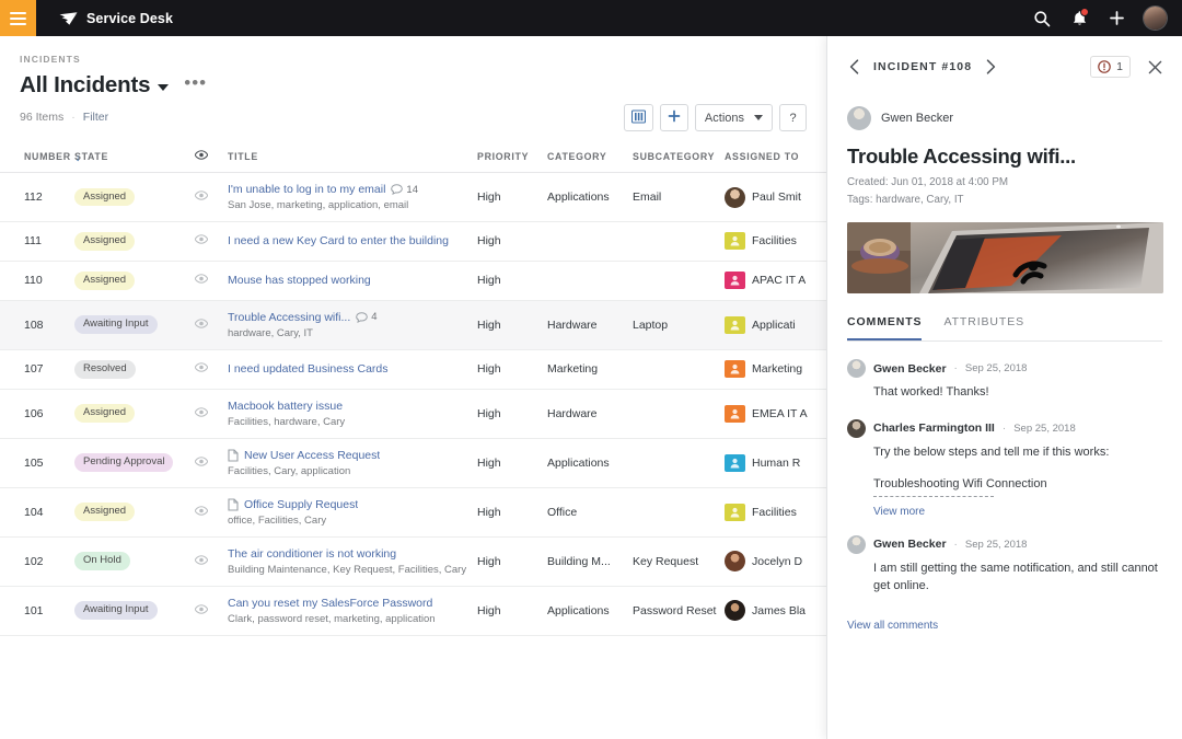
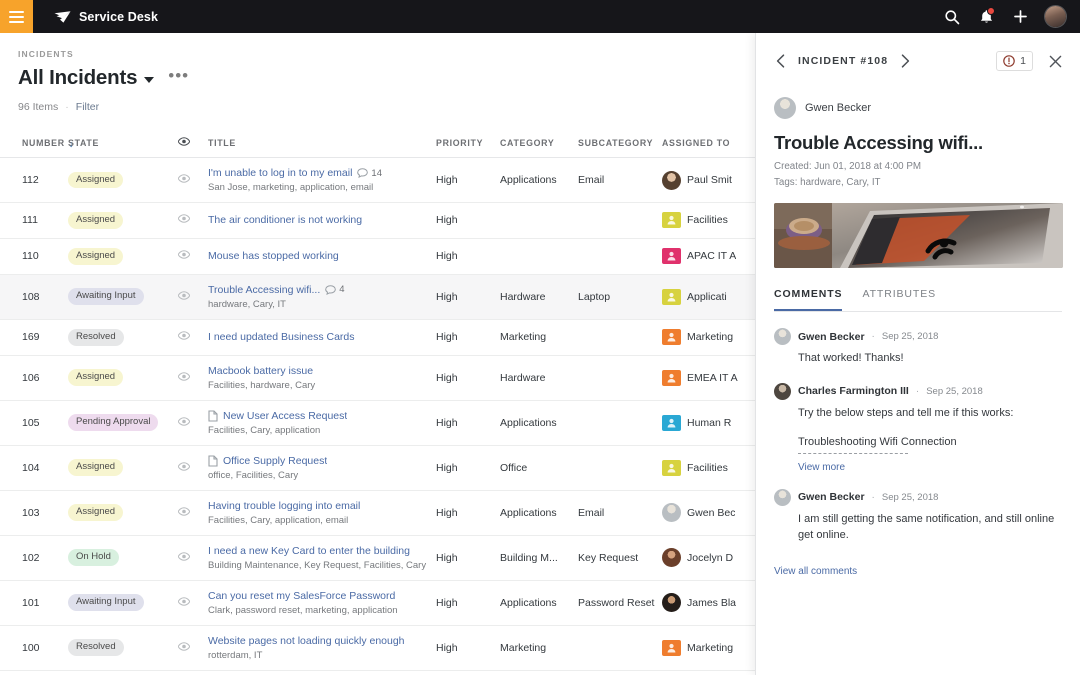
  Service Desk
  INCIDENTS
  All Incidents
  •••
  96 Items
  ·
  Filter
- Actions
- ?
  NUMBER ↓	STATE		TITLE	PRIORITY	CATEGORY	SUBCATEGORY	ASSIGNED TO
  112	Assigned		I'm unable to log in to my email 14San Jose, marketing, application, email	High	Applications	Email	Paul Smit
- 111	Assigned		I need a new Key Card to enter the building	High			Facilities
+ 111	Assigned		The air conditioner is not working	High			Facilities
  110	Assigned		Mouse has stopped working	High			APAC IT A
  108	Awaiting Input		Trouble Accessing wifi... 4hardware, Cary, IT	High	Hardware	Laptop	Applicati
- 107	Resolved		I need updated Business Cards	High	Marketing		Marketing
+ 169	Resolved		I need updated Business Cards	High	Marketing		Marketing
  106	Assigned		Macbook battery issueFacilities, hardware, Cary	High	Hardware		EMEA IT A
  105	Pending Approval		New User Access RequestFacilities, Cary, application	High	Applications		Human R
  104	Assigned		Office Supply Requestoffice, Facilities, Cary	High	Office		Facilities
+ 103	Assigned		Having trouble logging into emailFacilities, Cary, application, email	High	Applications	Email	Gwen Bec
- 102	On Hold		The air conditioner is not workingBuilding Maintenance, Key Request, Facilities, Cary	High	Building M...	Key Request	Jocelyn D
+ 102	On Hold		I need a new Key Card to enter the buildingBuilding Maintenance, Key Request, Facilities, Cary	High	Building M...	Key Request	Jocelyn D
  101	Awaiting Input		Can you reset my SalesForce PasswordClark, password reset, marketing, application	High	Applications	Password Reset	James Bla
+ 100	Resolved		Website pages not loading quickly enoughrotterdam, IT	High	Marketing		Marketing
  INCIDENT #108
  1
  Gwen Becker
  Trouble Accessing wifi...
  Created: Jun 01, 2018 at 4:00 PM
  Tags: hardware, Cary, IT
  COMMENTS
  ATTRIBUTES
  Gwen Becker
  ·
  Sep 25, 2018
  That worked! Thanks!
  Charles Farmington III
  ·
  Sep 25, 2018
  Try the below steps and tell me if this works:
  Troubleshooting Wifi Connection
  View more
  Gwen Becker
  ·
  Sep 25, 2018
- I am still getting the same notification, and still cannot get online.
+ I am still getting the same notification, and still online get online.
  View all comments
